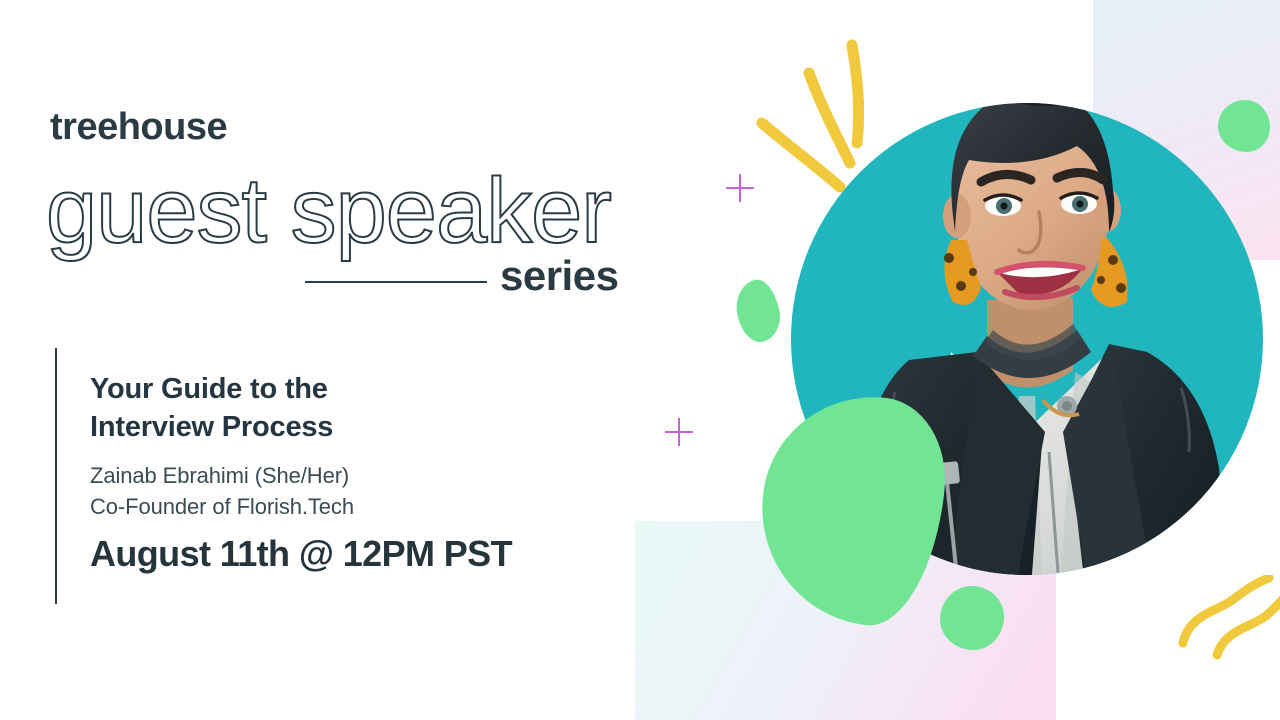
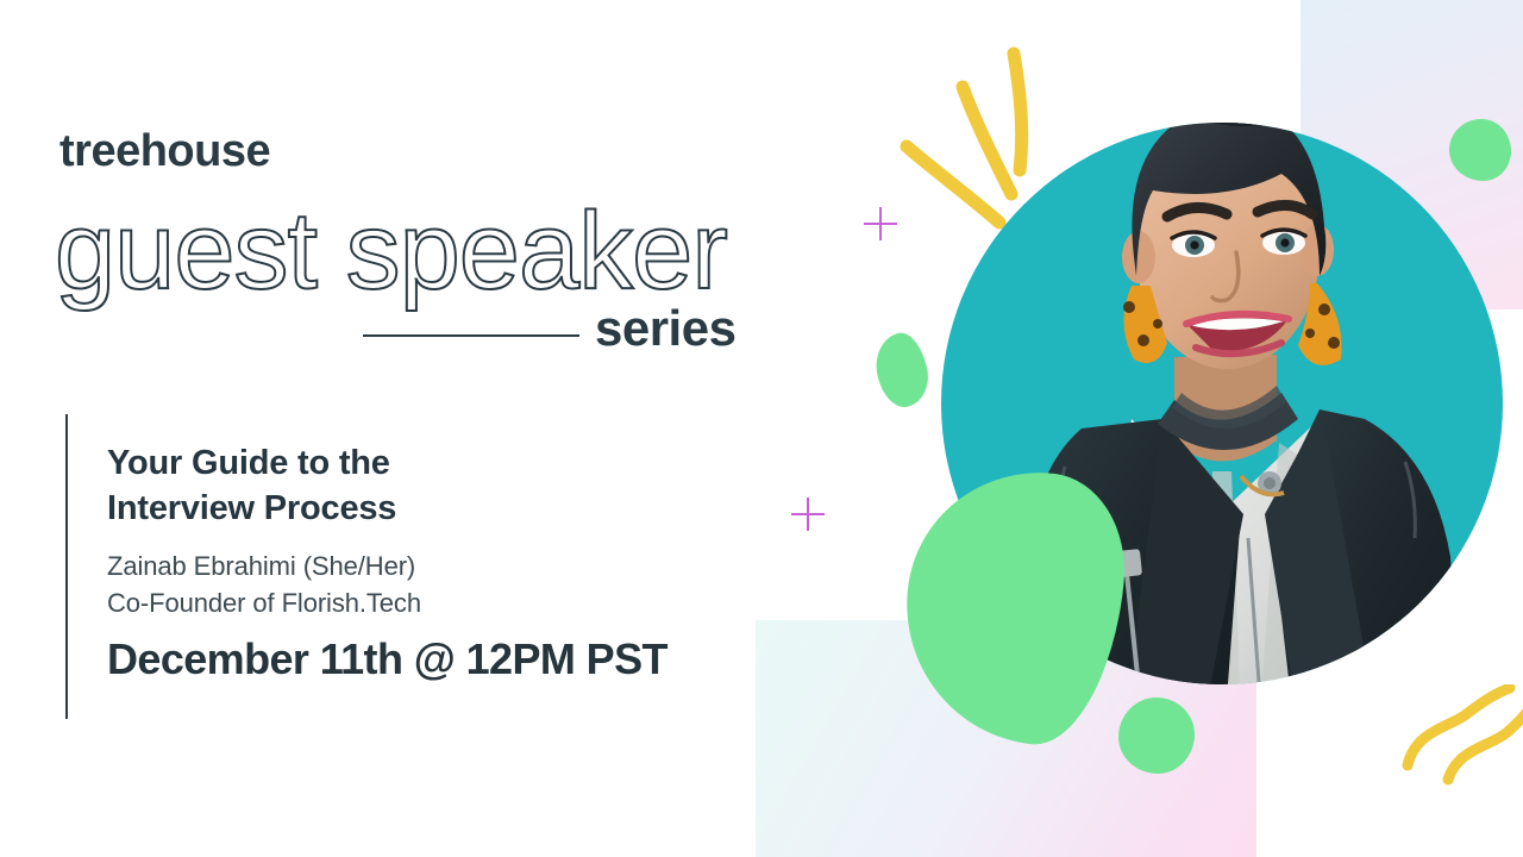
  treehouse
  guest speaker
  series
  Your Guide to the
  Interview Process
  Zainab Ebrahimi (She/Her)
  Co-Founder of Florish.Tech
- August 11th @ 12PM PST
+ December 11th @ 12PM PST
